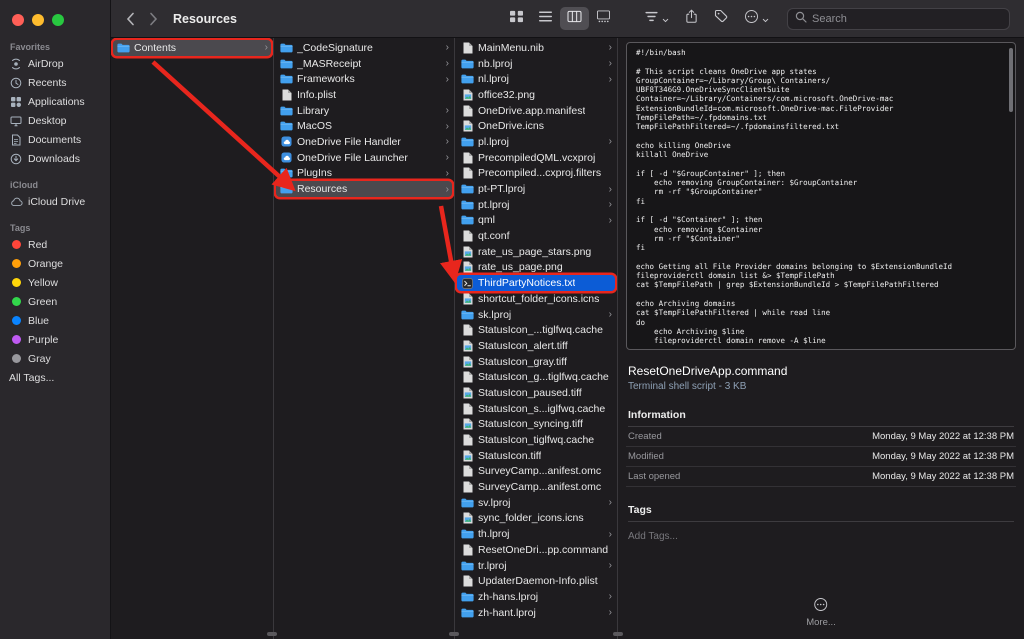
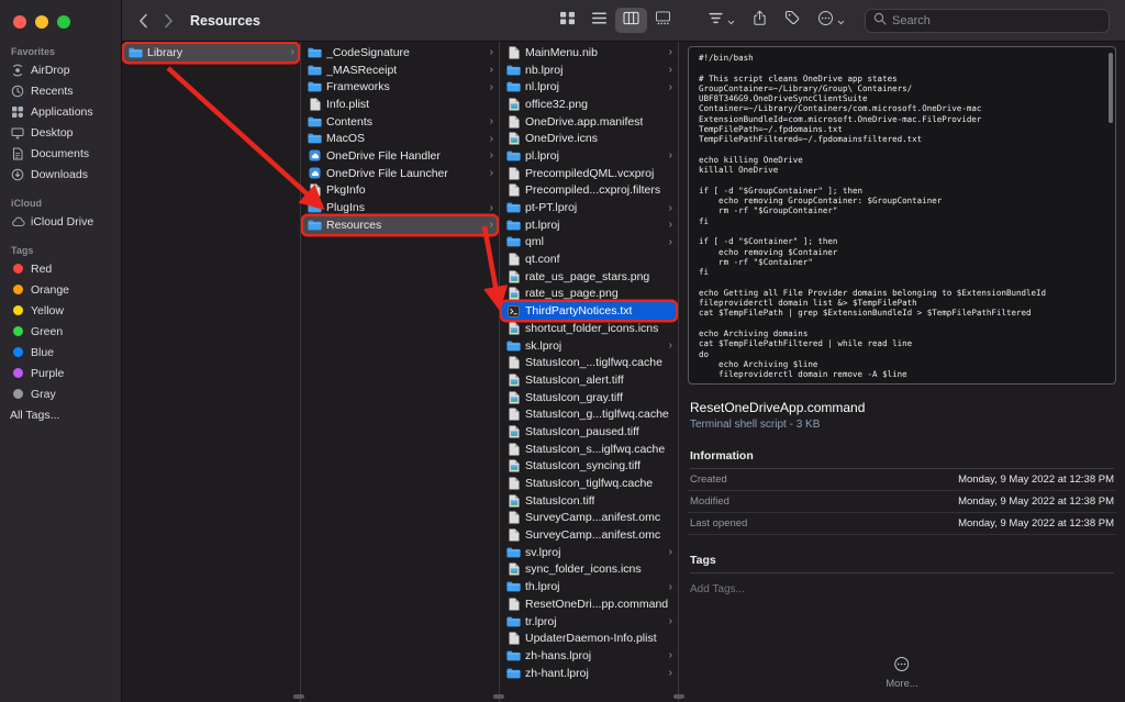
  Favorites
  AirDrop
  Recents
  Applications
  Desktop
  Documents
  Downloads
  iCloud
  iCloud Drive
  Tags
  Red
  Orange
  Yellow
  Green
  Blue
  Purple
  Gray
  All Tags...
  Resources
  Search
- Contents
+ Library
  ›
  _CodeSignature
  ›
  _MASReceipt
  ›
  Frameworks
  ›
  Info.plist
- Library
+ Contents
  ›
  MacOS
  ›
  OneDrive File Handler
  ›
  OneDrive File Launcher
  ›
+ PkgInfo
  PlugIns
  ›
  Resources
  ›
  MainMenu.nib
  ›
  nb.lproj
  ›
  nl.lproj
  ›
  office32.png
  OneDrive.app.manifest
  OneDrive.icns
  pl.lproj
  ›
  PrecompiledQML.vcxproj
  Precompiled...cxproj.filters
  pt-PT.lproj
  ›
  pt.lproj
  ›
  qml
  ›
  qt.conf
  rate_us_page_stars.png
  rate_us_page.png
  ThirdPartyNotices.txt
  shortcut_folder_icons.icns
  sk.lproj
  ›
  StatusIcon_...tiglfwq.cache
  StatusIcon_alert.tiff
  StatusIcon_gray.tiff
  StatusIcon_g...tiglfwq.cache
  StatusIcon_paused.tiff
  StatusIcon_s...iglfwq.cache
  StatusIcon_syncing.tiff
  StatusIcon_tiglfwq.cache
  StatusIcon.tiff
  SurveyCamp...anifest.omc
  SurveyCamp...anifest.omc
  sv.lproj
  ›
  sync_folder_icons.icns
  th.lproj
  ›
  ResetOneDri...pp.command
  tr.lproj
  ›
  UpdaterDaemon-Info.plist
  zh-hans.lproj
  ›
  zh-hant.lproj
  ›
  #!/bin/bash
  # This script cleans OneDrive app states
  GroupContainer=~/Library/Group\ Containers/
  UBF8T346G9.OneDriveSyncClientSuite
  Container=~/Library/Containers/com.microsoft.OneDrive-mac
  ExtensionBundleId=com.microsoft.OneDrive-mac.FileProvider
  TempFilePath=~/.fpdomains.txt
  TempFilePathFiltered=~/.fpdomainsfiltered.txt
  echo killing OneDrive
  killall OneDrive
  if [ -d "$GroupContainer" ]; then
  echo removing GroupContainer: $GroupContainer
  rm -rf "$GroupContainer"
  fi
  if [ -d "$Container" ]; then
  echo removing $Container
  rm -rf "$Container"
  fi
  echo Getting all File Provider domains belonging to $ExtensionBundleId
  fileproviderctl domain list &> $TempFilePath
  cat $TempFilePath | grep $ExtensionBundleId > $TempFilePathFiltered
  echo Archiving domains
  cat $TempFilePathFiltered | while read line
  do
  echo Archiving $line
  fileproviderctl domain remove -A $line
  ResetOneDriveApp.command
  Terminal shell script - 3 KB
  Information
  Created
  Monday, 9 May 2022 at 12:38 PM
  Modified
  Monday, 9 May 2022 at 12:38 PM
  Last opened
  Monday, 9 May 2022 at 12:38 PM
  Tags
  Add Tags...
  More...
